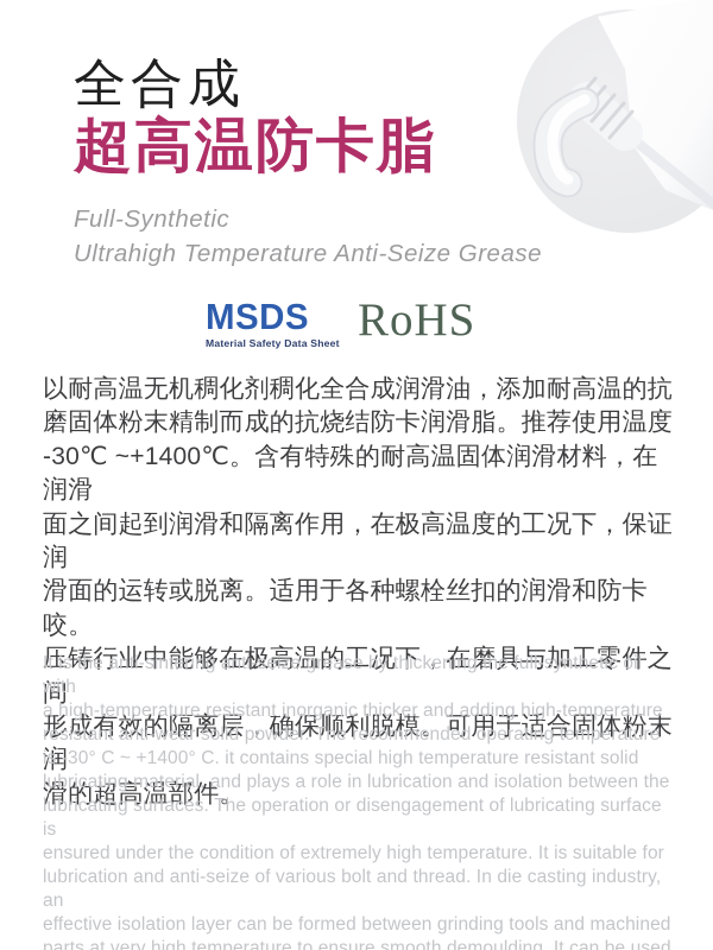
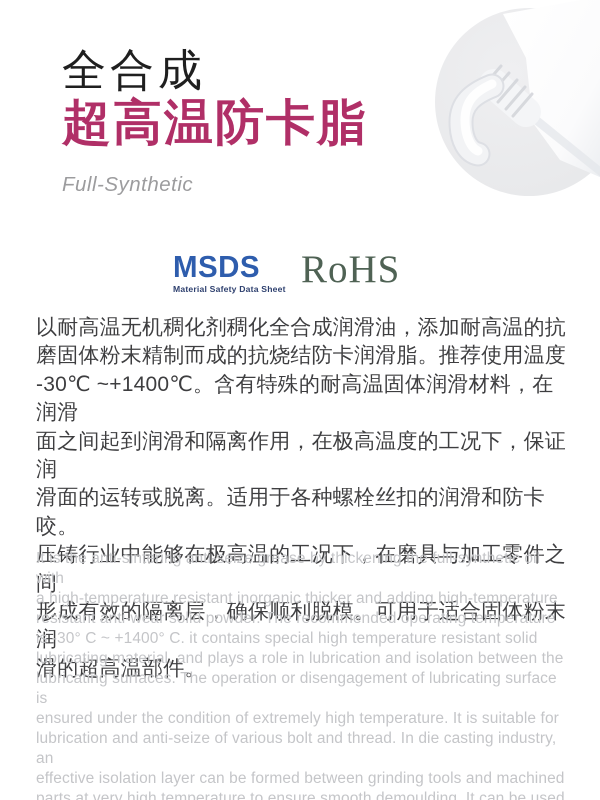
  全合成
  超高温防卡脂
  Full-Synthetic
- Ultrahigh Temperature Anti-Seize Grease
  MSDS
  Material Safety Data Sheet
  RoHS
  以耐高温无机稠化剂稠化全合成润滑油，添加耐高温的抗
  磨固体粉末精制而成的抗烧结防卡润滑脂。推荐使用温度
  -30℃ ~+1400℃。含有特殊的耐高温固体润滑材料，在润滑
  面之间起到润滑和隔离作用，在极高温度的工况下，保证润
  滑面的运转或脱离。适用于各种螺栓丝扣的润滑和防卡咬。
  压铸行业中能够在极高温的工况下，在磨具与加工零件之间
  形成有效的隔离层，确保顺利脱模。可用于适合固体粉末润
  滑的超高温部件。
  It is the anti-sintering anti-seize grease by thickening the full-synthetic oil with
  a high-temperature resistant inorganic thicker and adding high-temperature
  resistant anti-wear solid powder. The recommended operating temperature
  is -30° C ~ +1400° C. it contains special high temperature resistant solid
  lubricating material, and plays a role in lubrication and isolation between the
  lubricating surfaces. The operation or disengagement of lubricating surface is
  ensured under the condition of extremely high temperature. It is suitable for
  lubrication and anti-seize of various bolt and thread. In die casting industry, an
  effective isolation layer can be formed between grinding tools and machined
  parts at very high temperature to ensure smooth demoulding. It can be used
